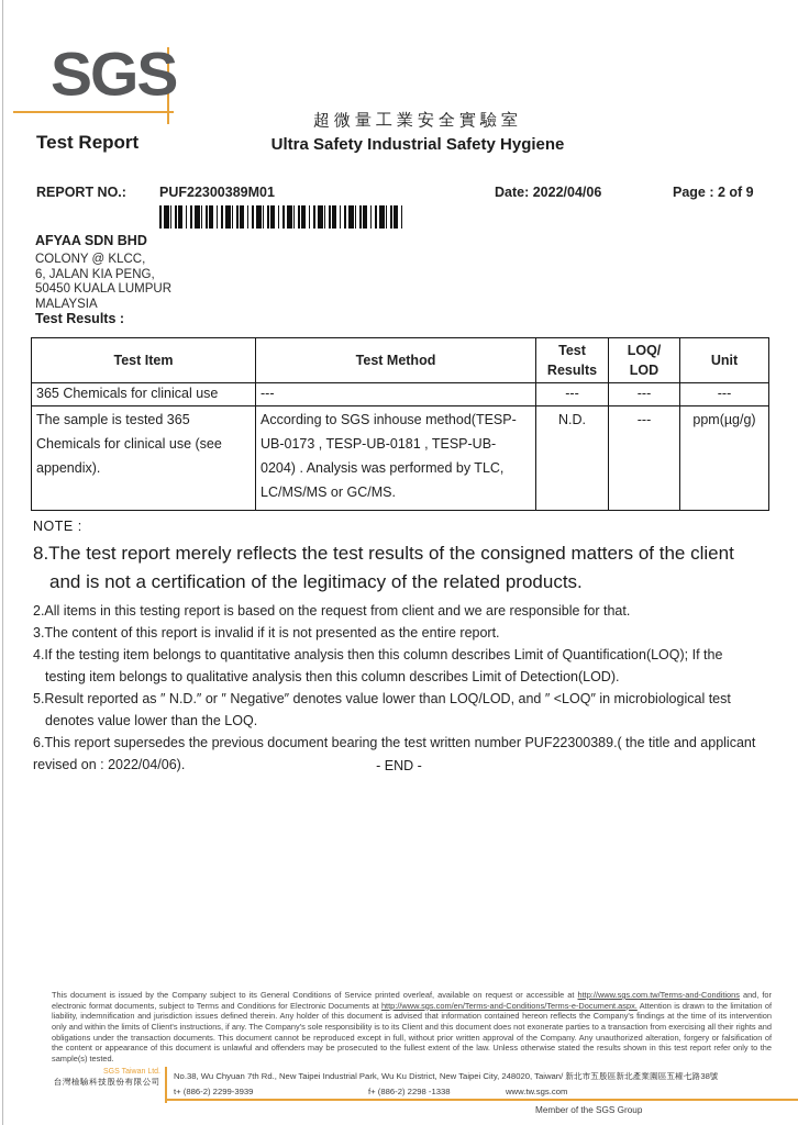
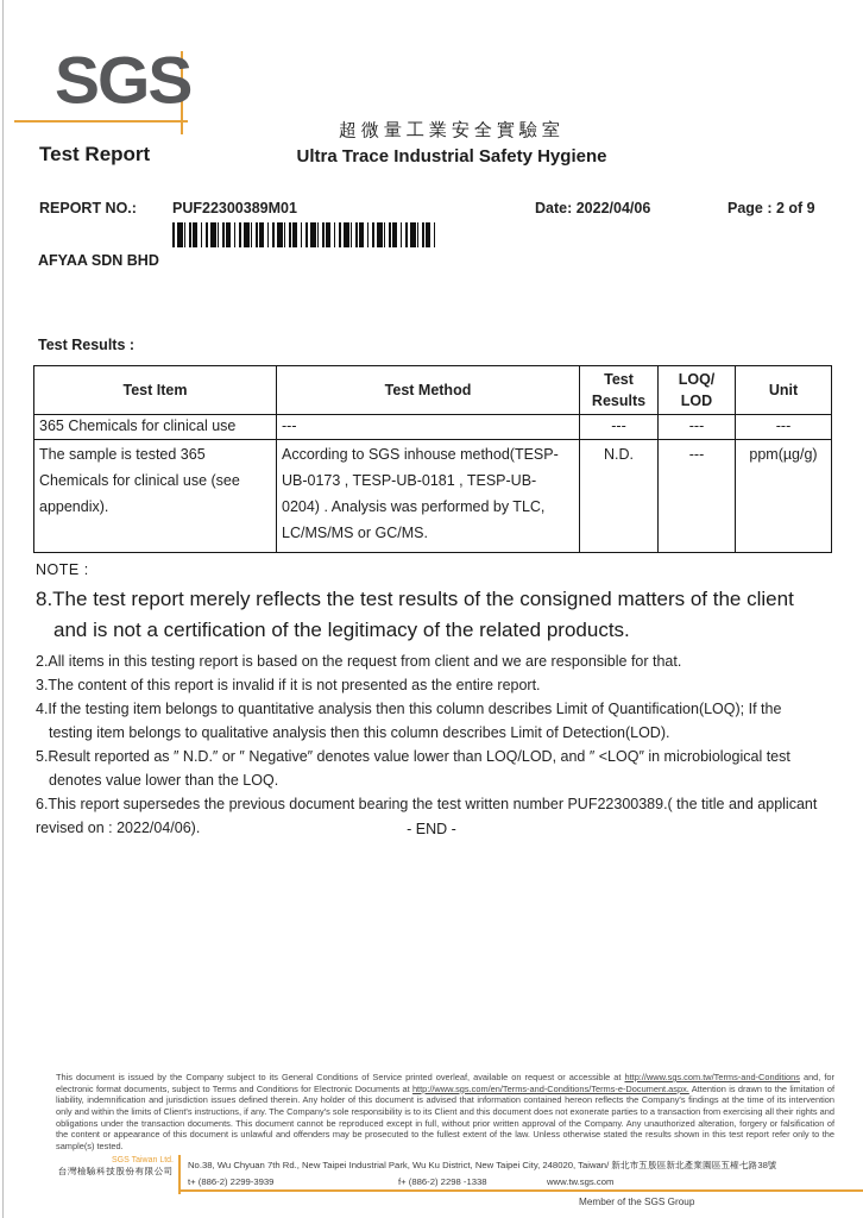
  SGS
  Test Report
  超微量工業安全實驗室
- Ultra Safety Industrial Safety Hygiene
+ Ultra Trace Industrial Safety Hygiene
  REPORT NO.:
  PUF22300389M01
  Date: 2022/04/06
  Page : 2 of 9
  AFYAA SDN BHD
- COLONY @ KLCC,
- 6, JALAN KIA PENG,
- 50450 KUALA LUMPUR
- MALAYSIA
  Test Results :
  Test Item	Test Method	Test Results	LOQ/ LOD	Unit
  365 Chemicals for clinical use	---	---	---	---
  The sample is tested 365 Chemicals for clinical use (see appendix).	According to SGS inhouse method(TESP-UB-0173 , TESP-UB-0181 , TESP-UB-0204) . Analysis was performed by TLC, LC/MS/MS or GC/MS.	N.D.	---	ppm(µg/g)
  NOTE :
  8.The test report merely reflects the test results of the consigned matters of the client and is not a certification of the legitimacy of the related products.
  2.All items in this testing report is based on the request from client and we are responsible for that.
  3.The content of this report is invalid if it is not presented as the entire report.
  4.If the testing item belongs to quantitative analysis then this column describes Limit of Quantification(LOQ); If the testing item belongs to qualitative analysis then this column describes Limit of Detection(LOD).
  5.Result reported as ″ N.D.″ or ″ Negative″ denotes value lower than LOQ/LOD, and ″ <LOQ″ in microbiological test denotes value lower than the LOQ.
  6.This report supersedes the previous document bearing the test written number PUF22300389.( the title and applicant revised on : 2022/04/06).
  - END -
  This document is issued by the Company subject to its General Conditions of Service printed overleaf, available on request or accessible at http://www.sgs.com.tw/Terms-and-Conditions and, for electronic format documents, subject to Terms and Conditions for Electronic Documents at http://www.sgs.com/en/Terms-and-Conditions/Terms-e-Document.aspx. Attention is drawn to the limitation of liability, indemnification and jurisdiction issues defined therein. Any holder of this document is advised that information contained hereon reflects the Company's findings at the time of its intervention only and within the limits of Client's instructions, if any. The Company's sole responsibility is to its Client and this document does not exonerate parties to a transaction from exercising all their rights and obligations under the transaction documents. This document cannot be reproduced except in full, without prior written approval of the Company. Any unauthorized alteration, forgery or falsification of the content or appearance of this document is unlawful and offenders may be prosecuted to the fullest extent of the law. Unless otherwise stated the results shown in this test report refer only to the sample(s) tested.
  台灣檢驗科技股份有限公司
  No.38, Wu Chyuan 7th Rd., New Taipei Industrial Park, Wu Ku District, New Taipei City, 248020, Taiwan/ 新北市五股區新北產業園區五權七路38號
  t+ (886-2) 2299-3939
  f+ (886-2) 2298 -1338
  www.tw.sgs.com
  Member of the SGS Group
